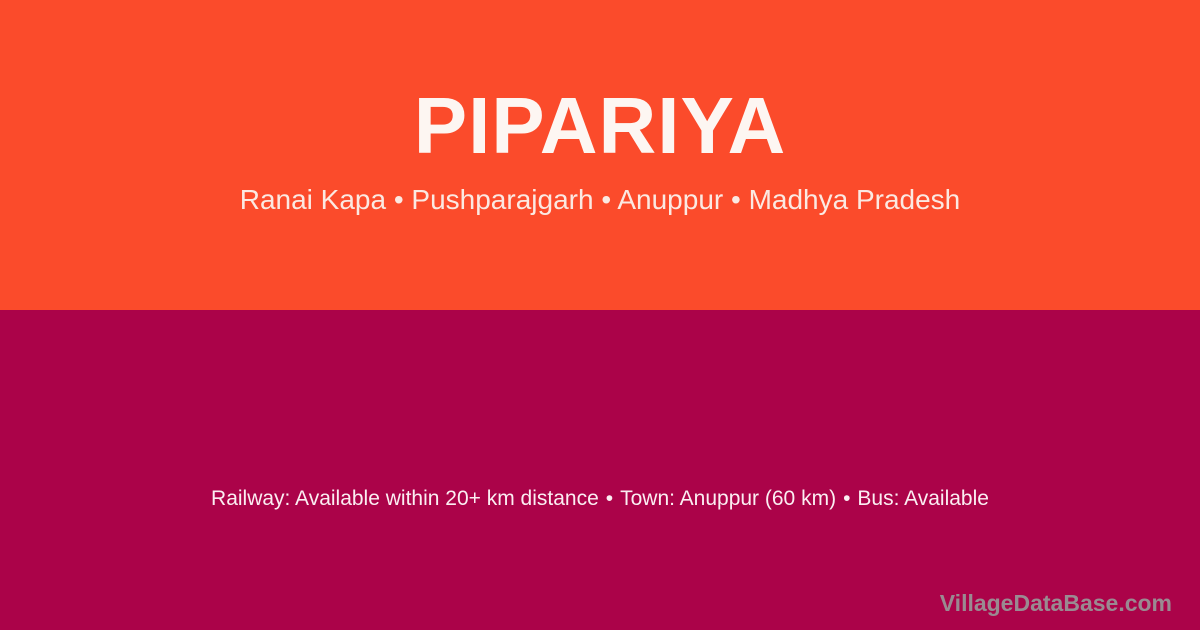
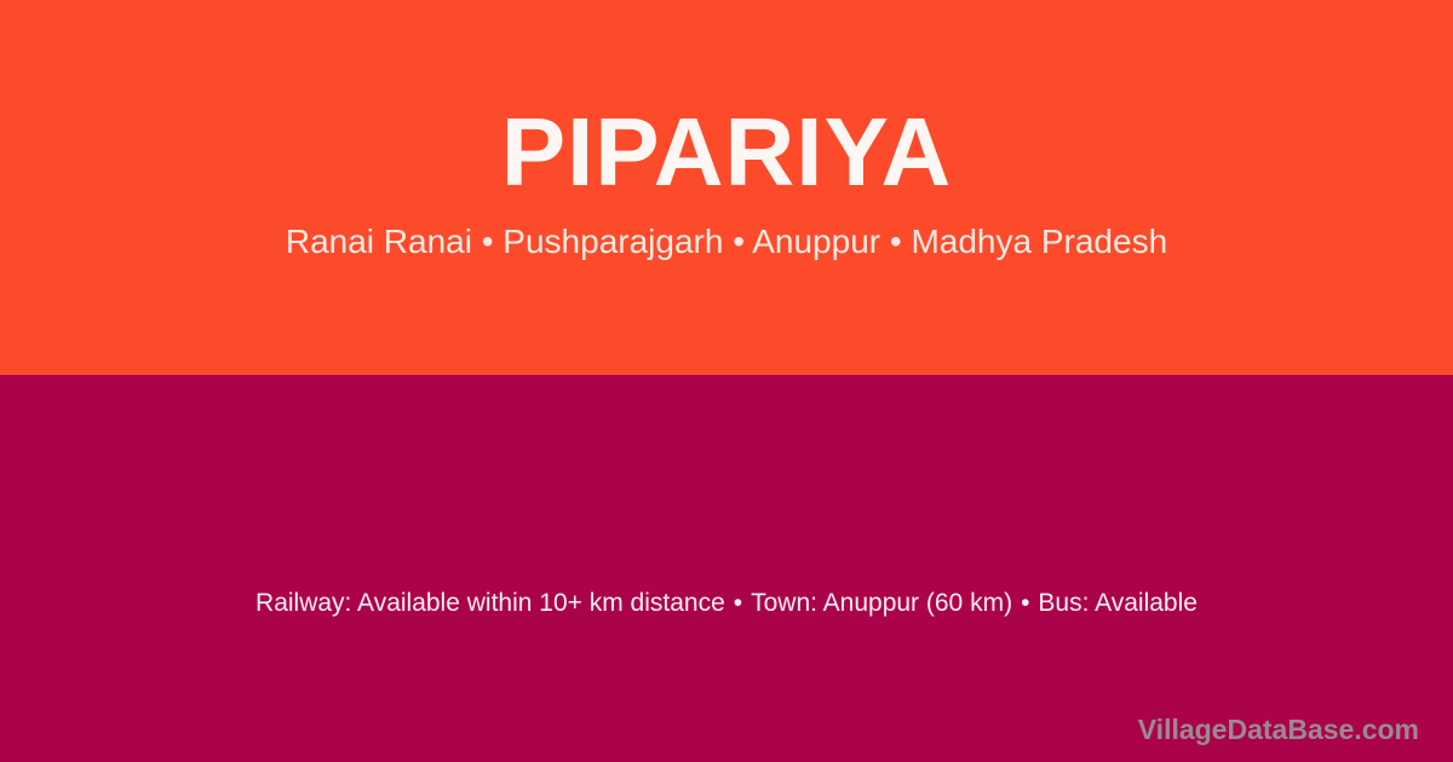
  PIPARIYA
- Ranai Kapa • Pushparajgarh • Anuppur • Madhya Pradesh
+ Ranai Ranai • Pushparajgarh • Anuppur • Madhya Pradesh
- Railway: Available within 20+ km distance • Town: Anuppur (60 km) • Bus: Available
+ Railway: Available within 10+ km distance • Town: Anuppur (60 km) • Bus: Available
  VillageDataBase.com
